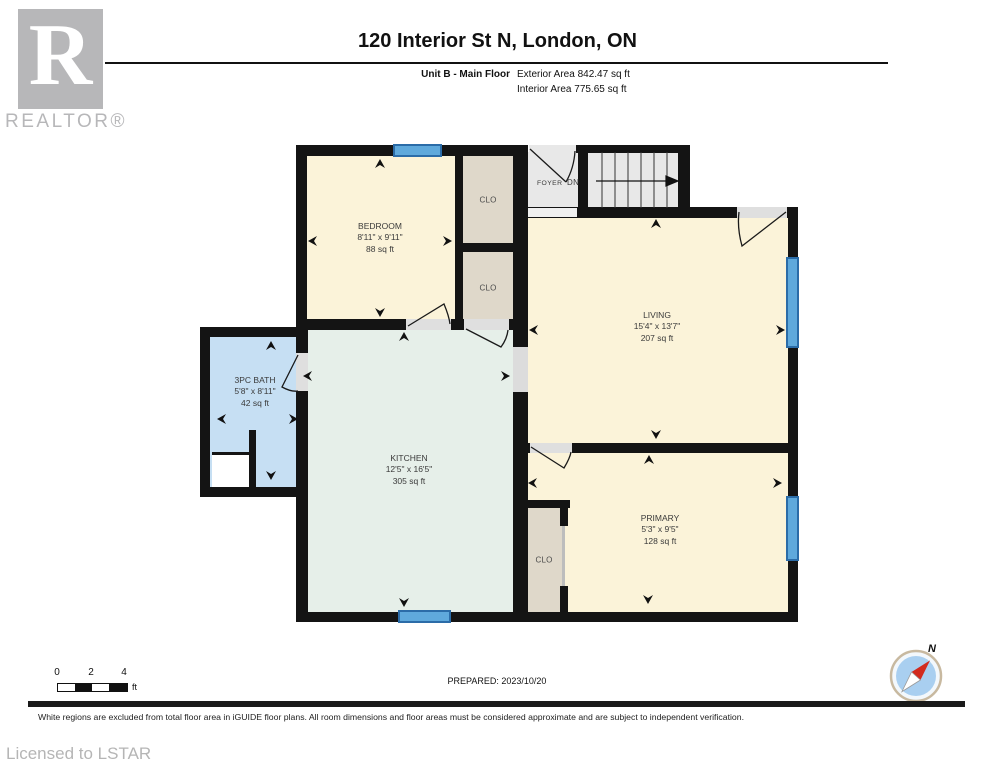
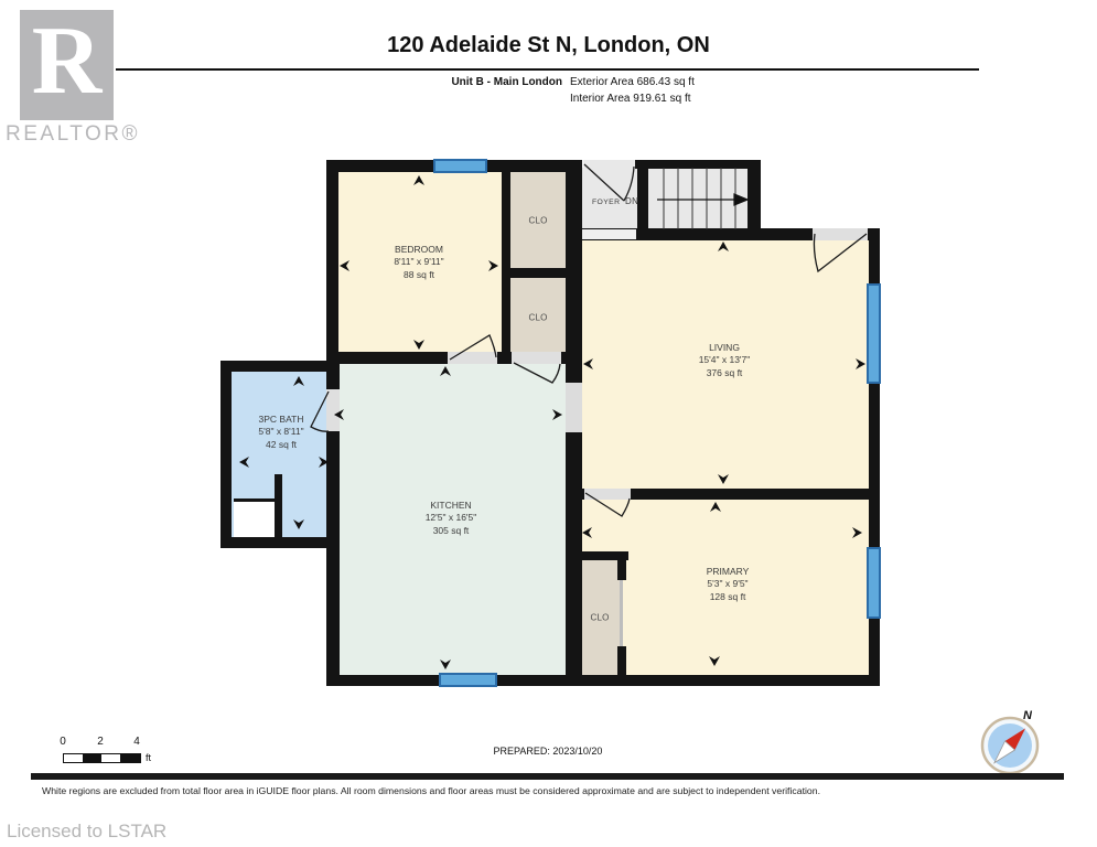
  R
  REALTOR®
- 120 Interior St N, London, ON
+ 120 Adelaide St N, London, ON
- Unit B - Main Floor
+ Unit B - Main London
- Exterior Area 842.47 sq ft
+ Exterior Area 686.43 sq ft
- Interior Area 775.65 sq ft
+ Interior Area 919.61 sq ft
  BEDROOM
  8'11" x 9'11"
  88 sq ft
  LIVING
  15'4" x 13'7"
- 207 sq ft
+ 376 sq ft
  3PC BATH
  5'8" x 8'11"
  42 sq ft
  KITCHEN
  12'5" x 16'5"
  305 sq ft
  PRIMARY
  5'3" x 9'5"
  128 sq ft
  CLO
  CLO
  CLO
  DN
  0
  2
  4
  ft
  PREPARED: 2023/10/20
  N
  White regions are excluded from total floor area in iGUIDE floor plans. All room dimensions and floor areas must be considered approximate and are subject to independent verification.
  Licensed to LSTAR
